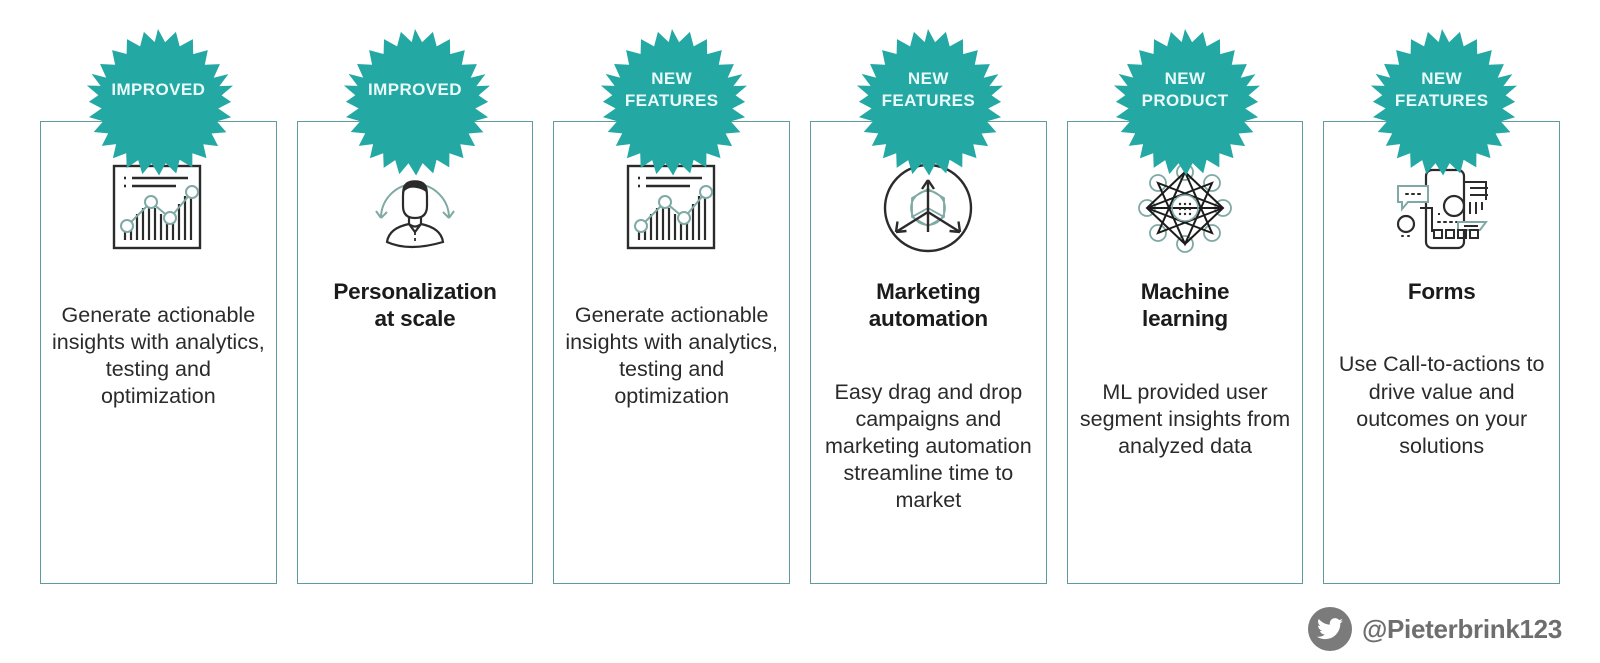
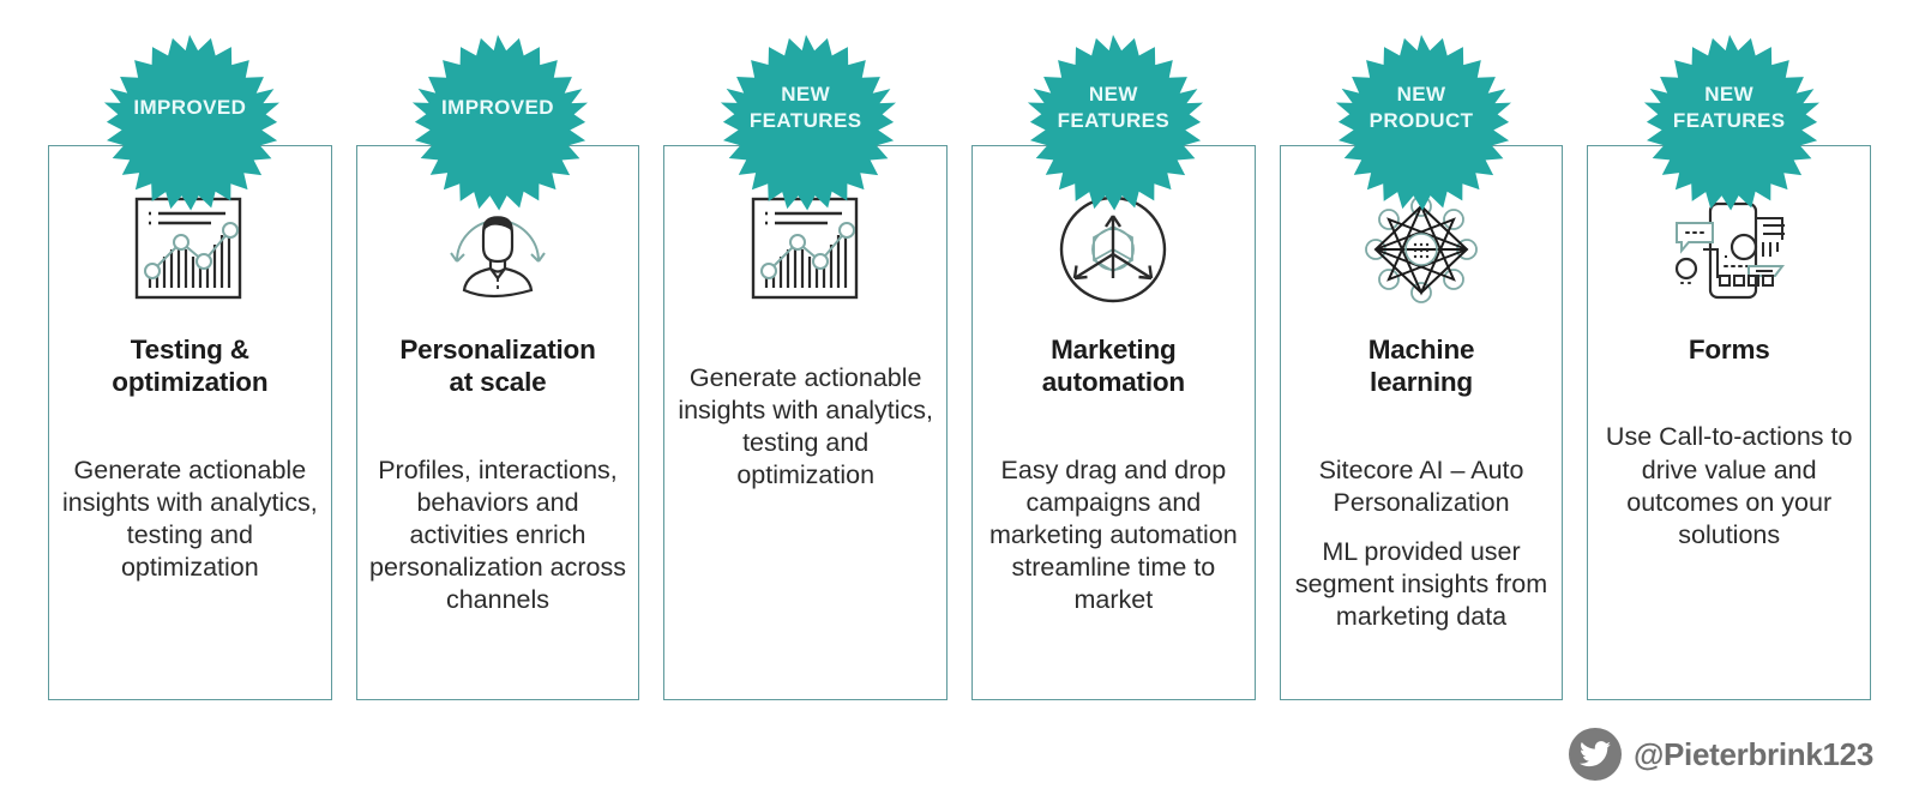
  IMPROVED
+ Testing &
+ optimization
  Generate actionable insights with analytics, testing and optimization
  IMPROVED
  Personalization
  at scale
+ Profiles, interactions, behaviors and activities enrich personalization across channels
  NEW
  FEATURES
  Generate actionable insights with analytics, testing and optimization
  NEW
  FEATURES
  Marketing
  automation
  Easy drag and drop campaigns and marketing automation streamline time to market
  NEW
  PRODUCT
  Machine
  learning
+ Sitecore AI – Auto Personalization
- ML provided user segment insights from analyzed data
+ ML provided user segment insights from marketing data
  NEW
  FEATURES
  Forms
  Use Call-to-actions to drive value and outcomes on your solutions
  @Pieterbrink123
